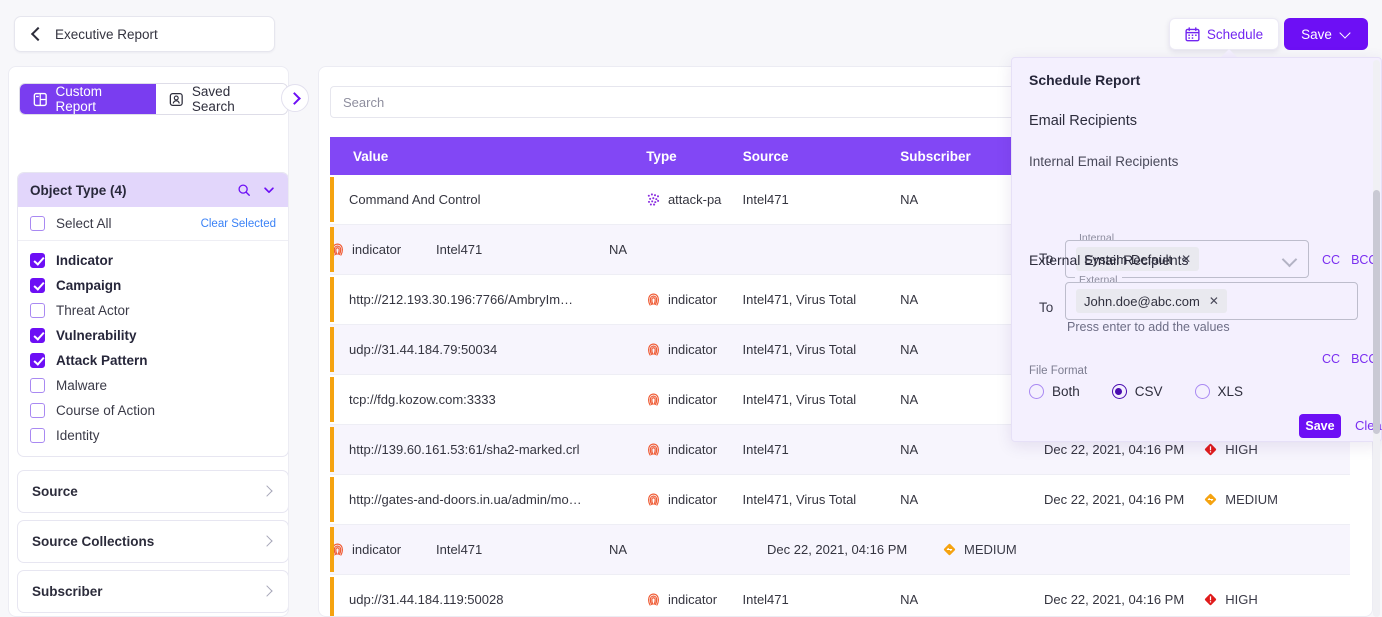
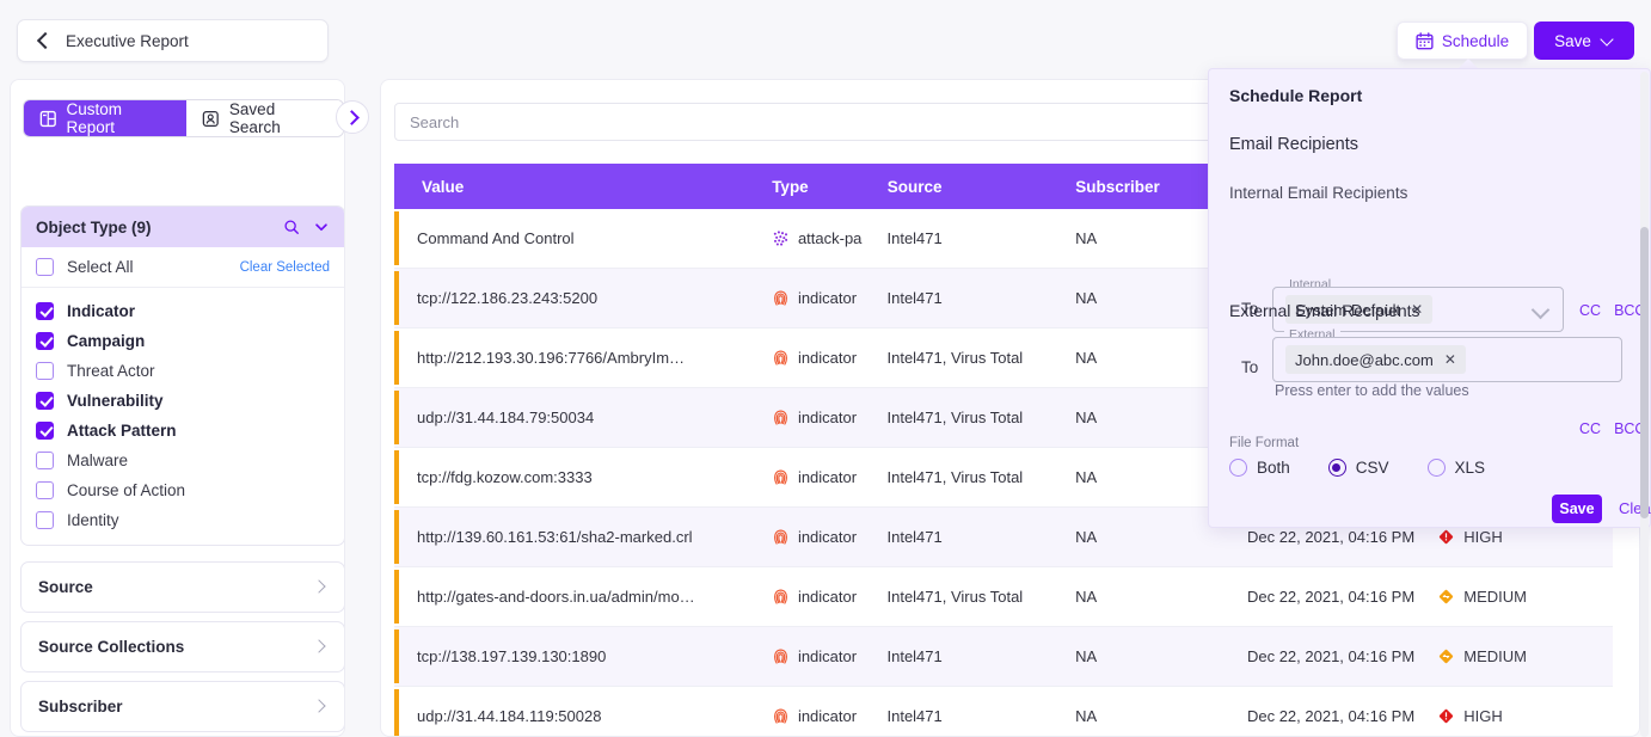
  Executive Report
  Schedule
  Save
  Custom Report
  Saved Search
- Object Type (4)
+ Object Type (9)
  Select All
  Clear Selected
  Indicator
  Campaign
  Threat Actor
  Vulnerability
  Attack Pattern
  Malware
  Course of Action
  Identity
  Source
  Source Collections
  Subscriber
  Search
  Value
  Type
  Source
  Subscriber
  Command And Control
  attack-pa
  Intel471
  NA
+ tcp://122.186.23.243:5200
  indicator
  Intel471
  NA
  http://212.193.30.196:7766/AmbryIm…
  indicator
  Intel471, Virus Total
  NA
  udp://31.44.184.79:50034
  indicator
  Intel471, Virus Total
  NA
  tcp://fdg.kozow.com:3333
  indicator
  Intel471, Virus Total
  NA
  http://139.60.161.53:61/sha2-marked.crl
  indicator
  Intel471
  NA
  Dec 22, 2021, 04:16 PM
  HIGH
  http://gates-and-doors.in.ua/admin/mo…
  indicator
  Intel471, Virus Total
  NA
  Dec 22, 2021, 04:16 PM
  MEDIUM
+ tcp://138.197.139.130:1890
  indicator
  Intel471
  NA
  Dec 22, 2021, 04:16 PM
  MEDIUM
  udp://31.44.184.119:50028
  indicator
  Intel471
  NA
  Dec 22, 2021, 04:16 PM
  HIGH
  Schedule Report
  Email Recipients
  Internal Email Recipients
  To
  Internal
  System Default
  ✕
  CC
  External Email Recipients
  To
  External
  John.doe@abc.com
  ✕
  Press enter to add the values
  CC
  File Format
  Both
  CSV
  XLS
  Save
